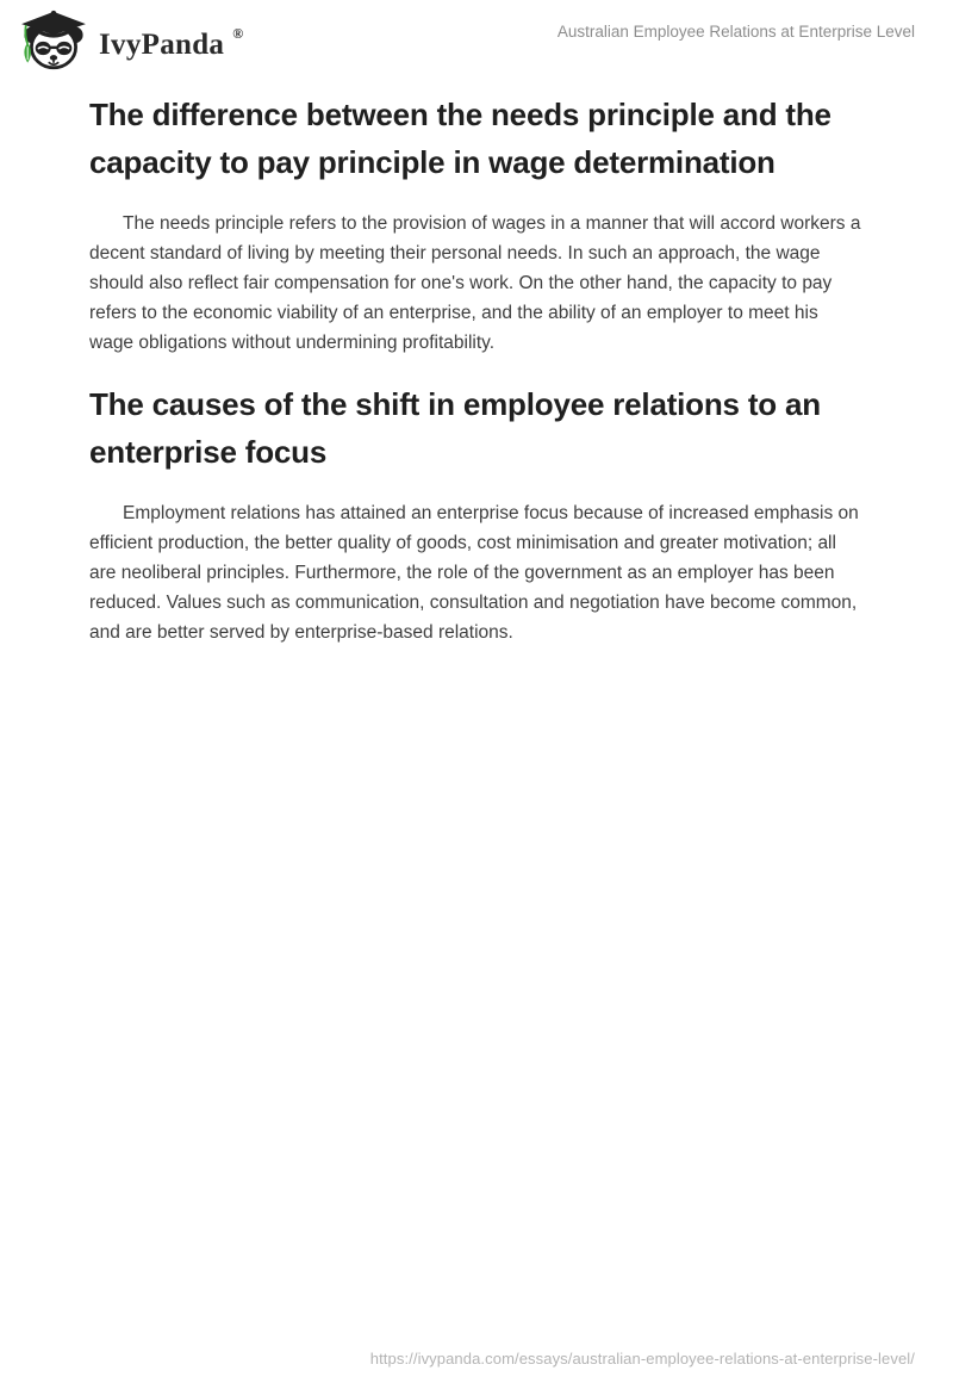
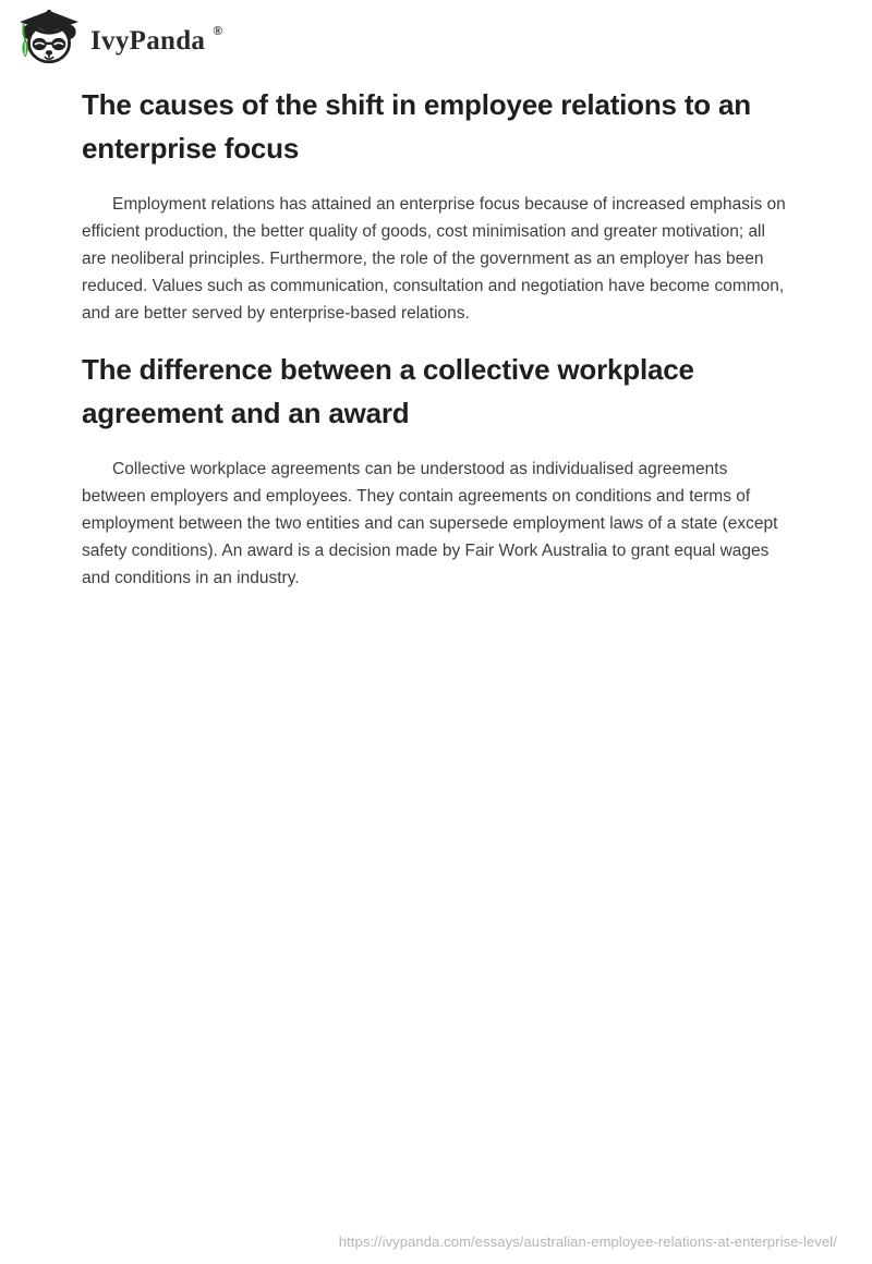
  IvyPanda
  ®
- Australian Employee Relations at Enterprise Level
- The difference between the needs principle and the capacity to pay principle in wage determination
- The needs principle refers to the provision of wages in a manner that will accord workers a decent standard of living by meeting their personal needs. In such an approach, the wage should also reflect fair compensation for one's work. On the other hand, the capacity to pay refers to the economic viability of an enterprise, and the ability of an employer to meet his wage obligations without undermining profitability.
  The causes of the shift in employee relations to an enterprise focus
  Employment relations has attained an enterprise focus because of increased emphasis on efficient production, the better quality of goods, cost minimisation and greater motivation; all are neoliberal principles. Furthermore, the role of the government as an employer has been reduced. Values such as communication, consultation and negotiation have become common, and are better served by enterprise-based relations.
+ The difference between a collective workplace agreement and an award
+ Collective workplace agreements can be understood as individualised agreements between employers and employees. They contain agreements on conditions and terms of employment between the two entities and can supersede employment laws of a state (except safety conditions). An award is a decision made by Fair Work Australia to grant equal wages and conditions in an industry.
  https://ivypanda.com/essays/australian-employee-relations-at-enterprise-level/
